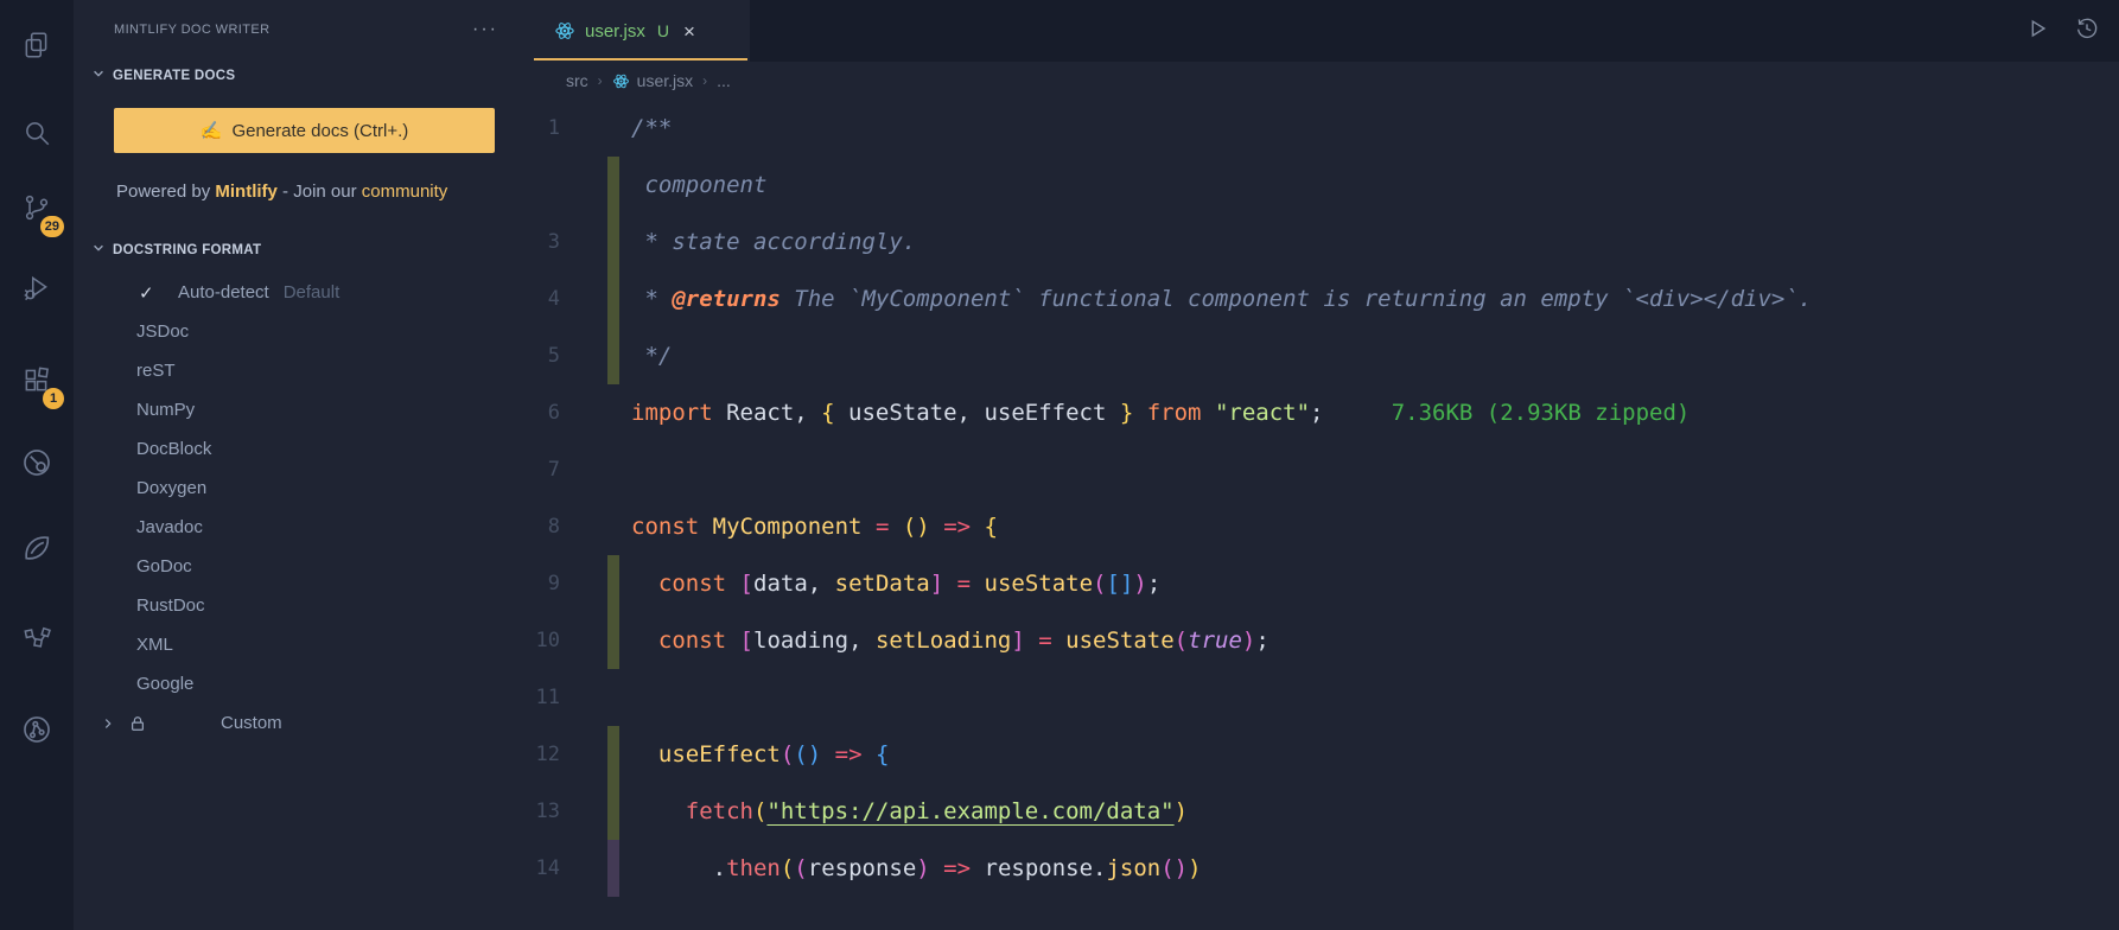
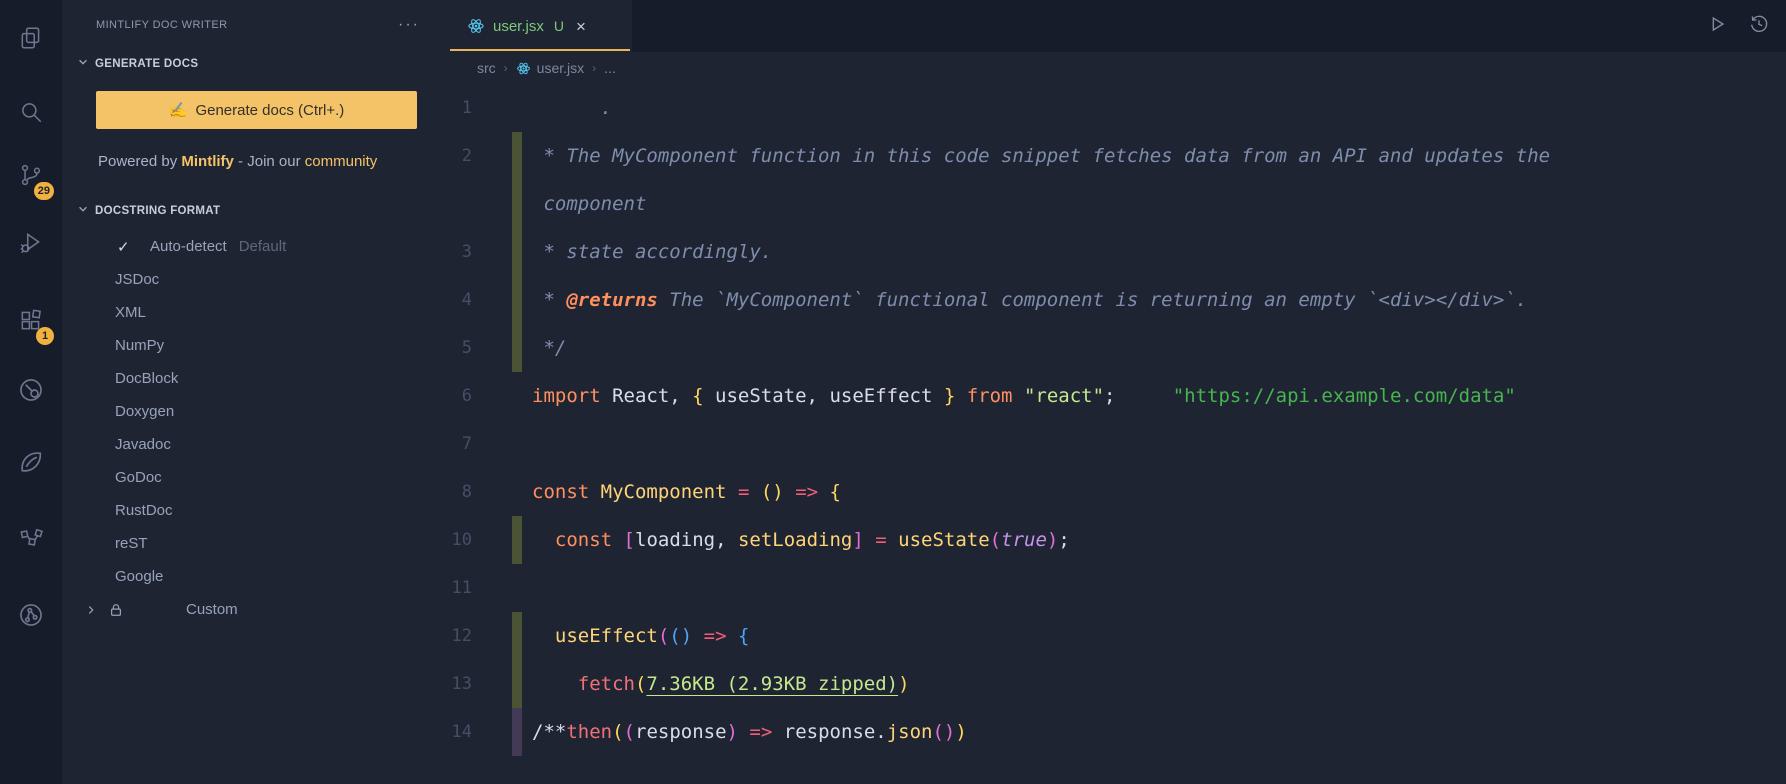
  29
  1
  MINTLIFY DOC WRITER
  ···
  GENERATE DOCS
  ✍️
  Generate docs (Ctrl+.)
  Powered by Mintlify - Join our community
  DOCSTRING FORMAT
  ✓
  Auto-detect
  Default
  JSDoc
- reST
+ XML
  NumPy
  DocBlock
  Doxygen
  Javadoc
  GoDoc
  RustDoc
- XML
+ reST
  Google
  Custom
  user.jsx
  U
  ×
  src
  ›
  user.jsx
  ›
  ...
  1
- /**
+ .
+ 2
+ * The MyComponent function in this code snippet fetches data from an API and updates the
  component
  3
  * state accordingly.
  4
  * @returns The `MyComponent` functional component is returning an empty `<div></div>`.
  5
  */
  6
- import React, { useState, useEffect } from "react"; 7.36KB (2.93KB zipped)
+ import React, { useState, useEffect } from "react"; "https://api.example.com/data"
  7
  8
  const MyComponent = () => {
- 9
- const [data, setData] = useState([]);
  10
  const [loading, setLoading] = useState(true);
  11
  12
  useEffect(() => {
  13
- fetch("https://api.example.com/data")
+ fetch(7.36KB (2.93KB zipped))
  14
- .then((response) => response.json())
+ /**then((response) => response.json())
